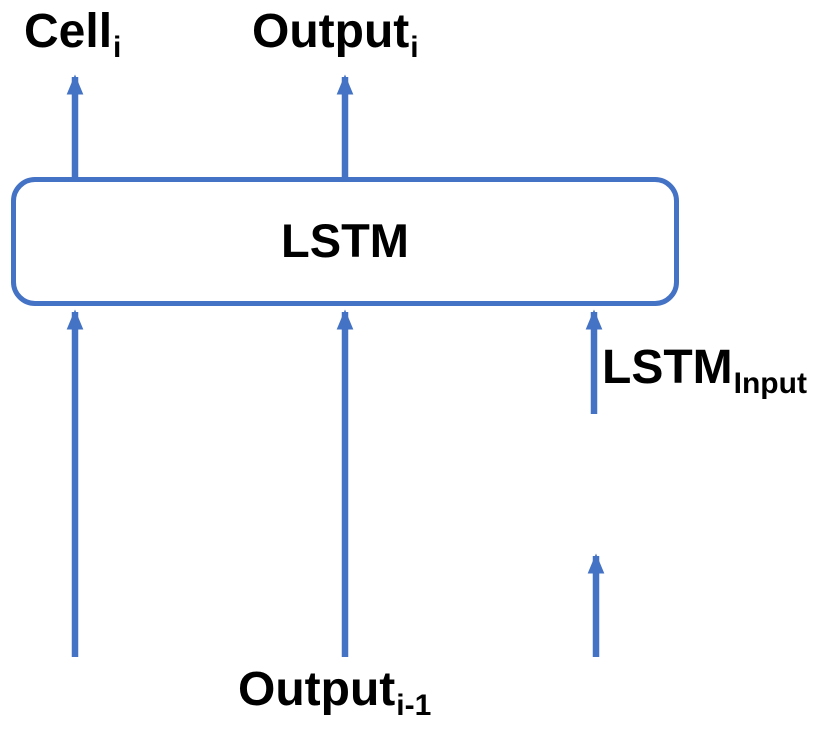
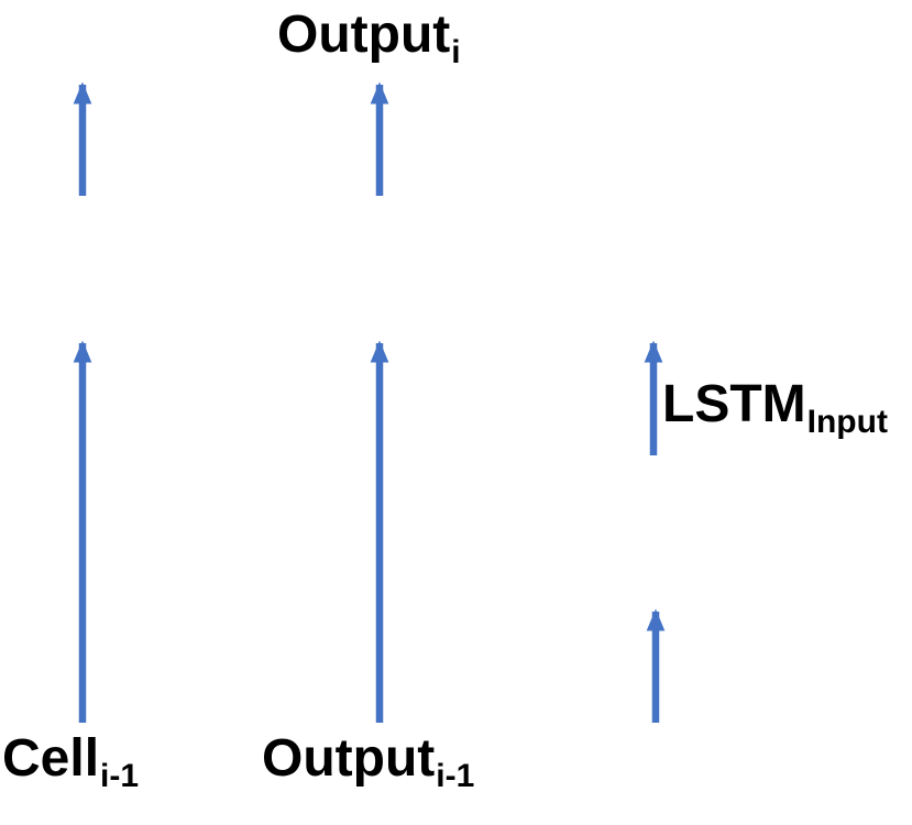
- LSTM
- Celli
  Outputi
  LSTMInput
+ Celli-1
  Outputi-1
